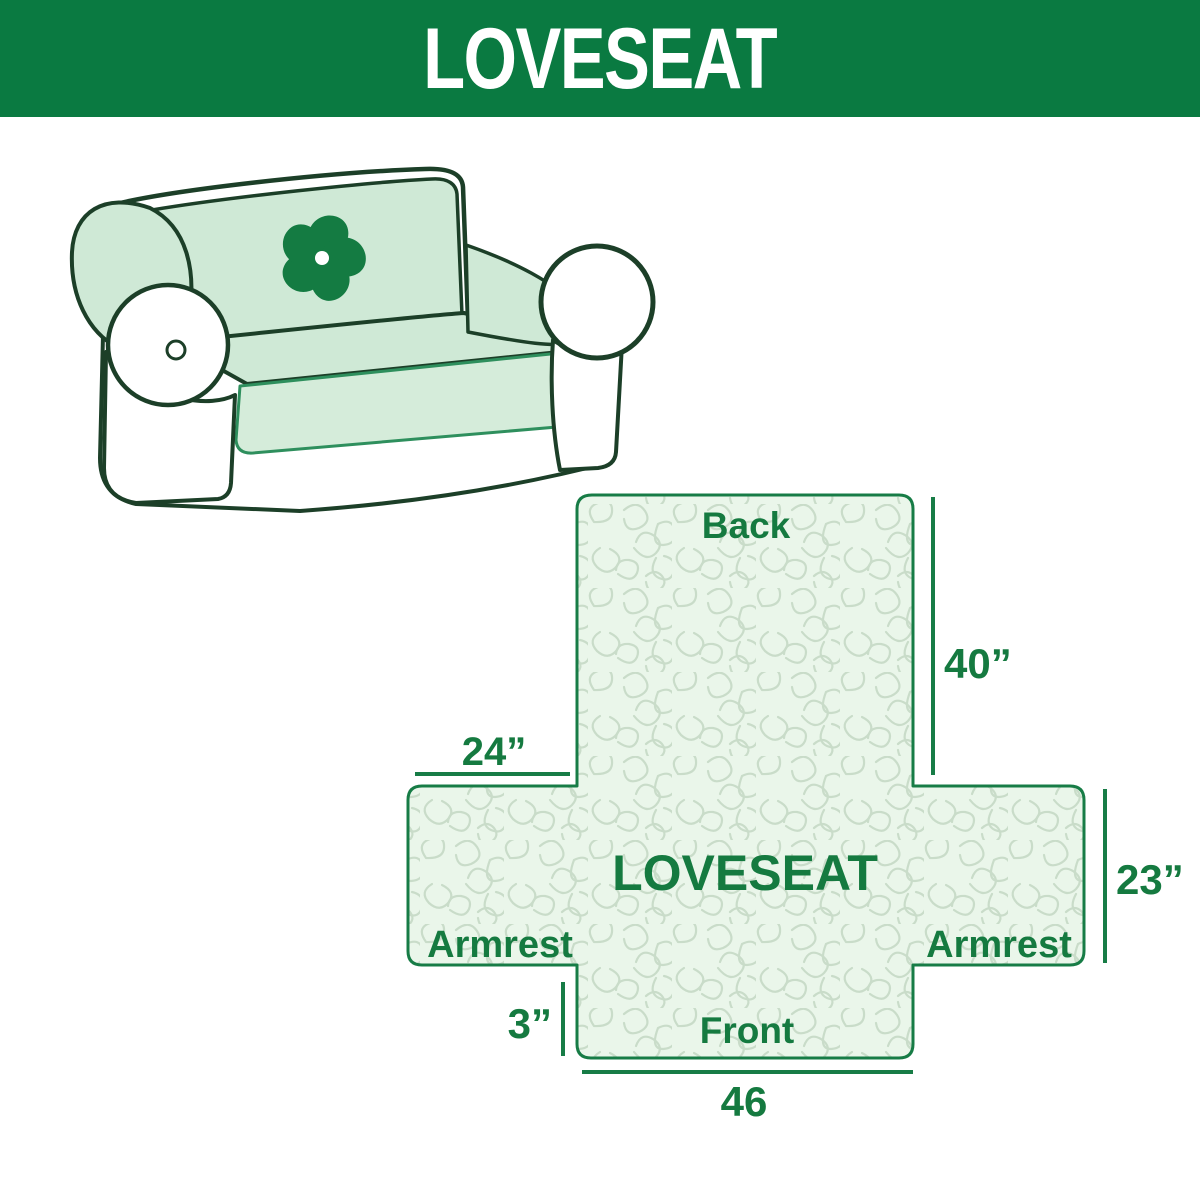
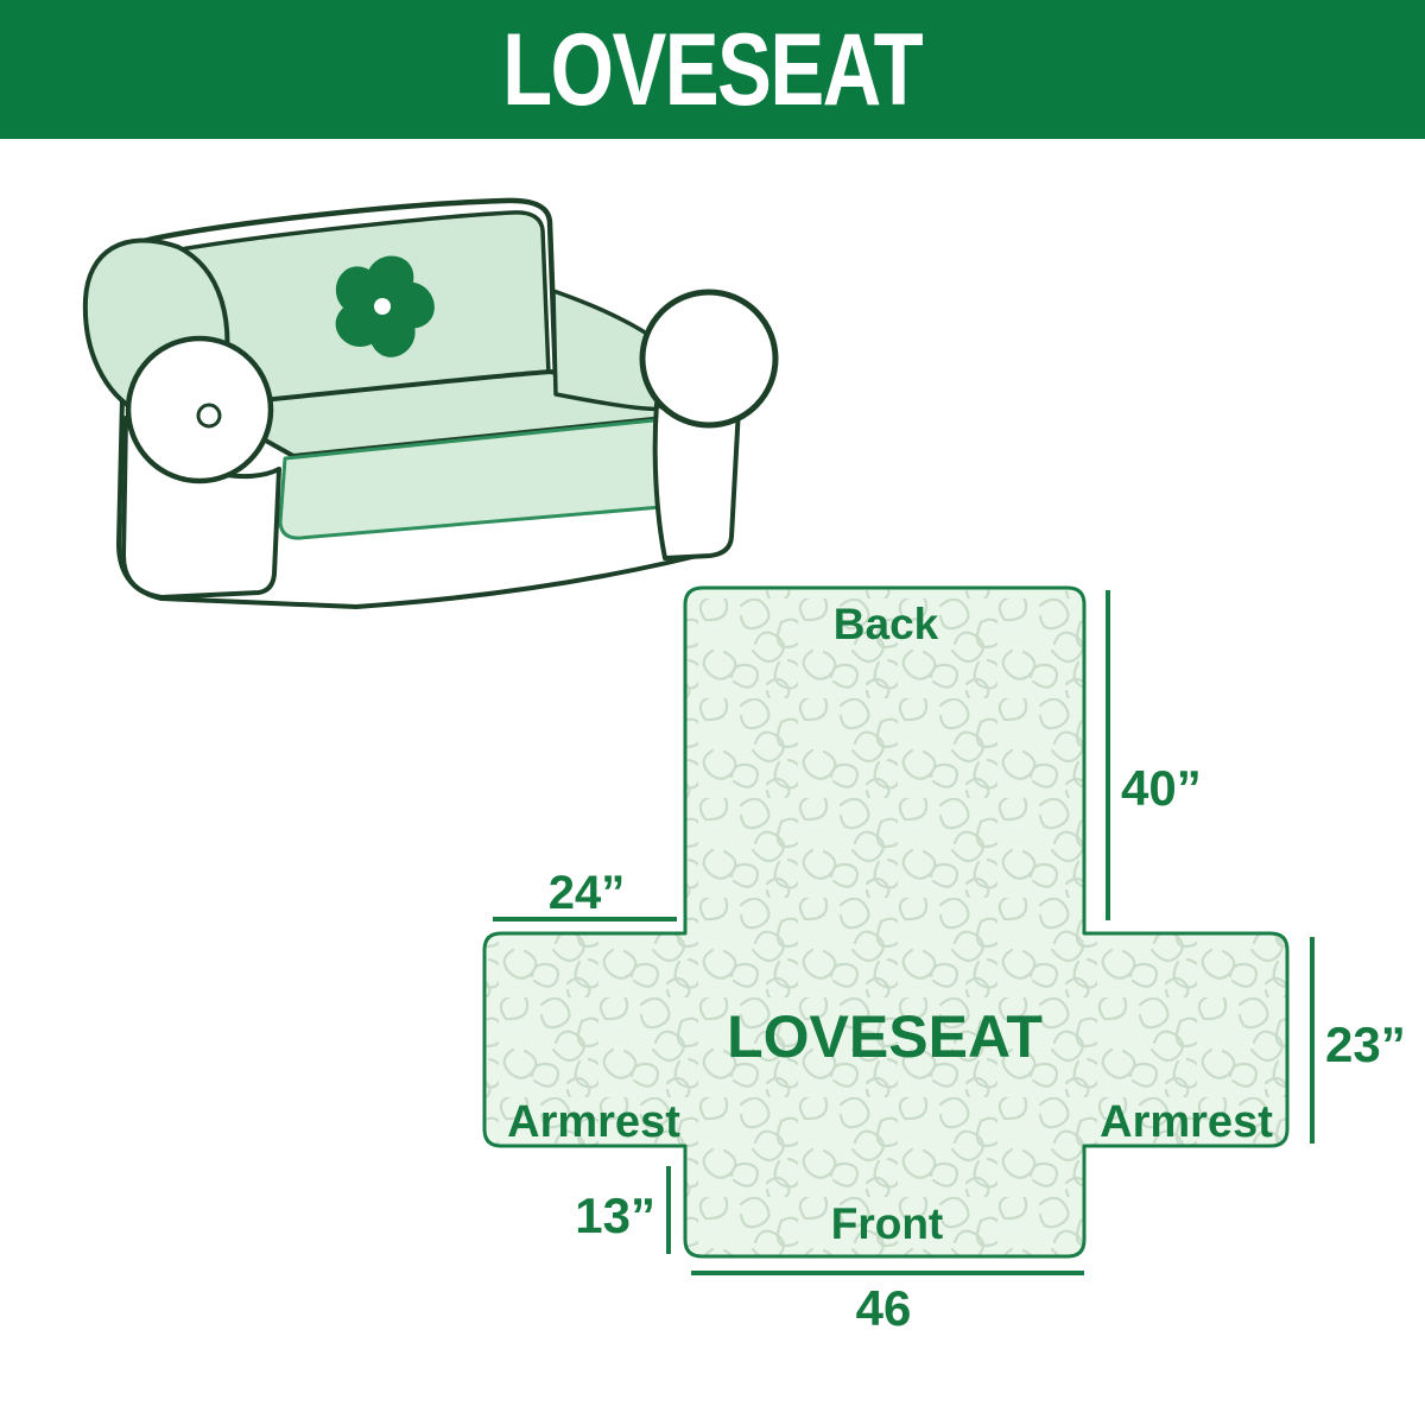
  LOVESEAT
  Back
  40”
  24”
  LOVESEAT
  Armrest
  Armrest
  23”
- 3”
+ 13”
  Front
  46
